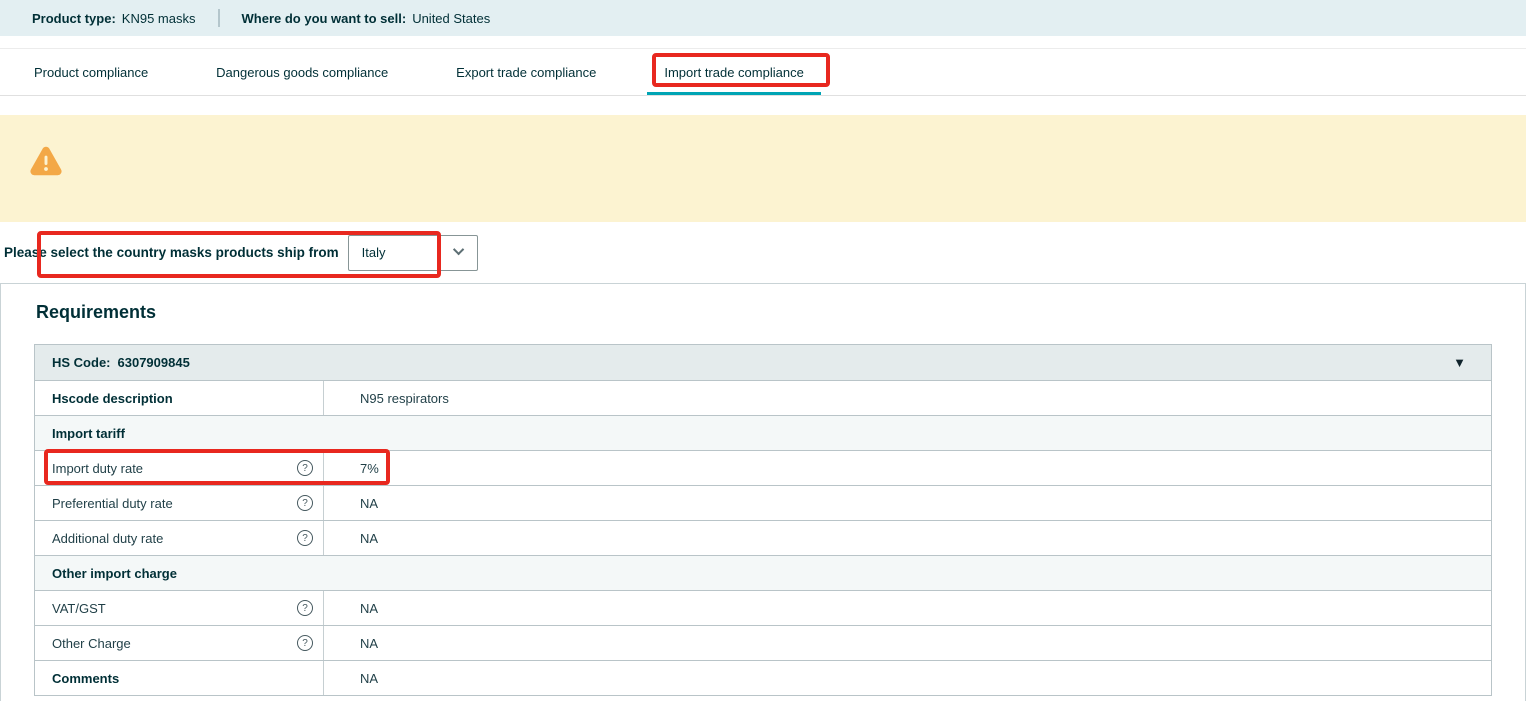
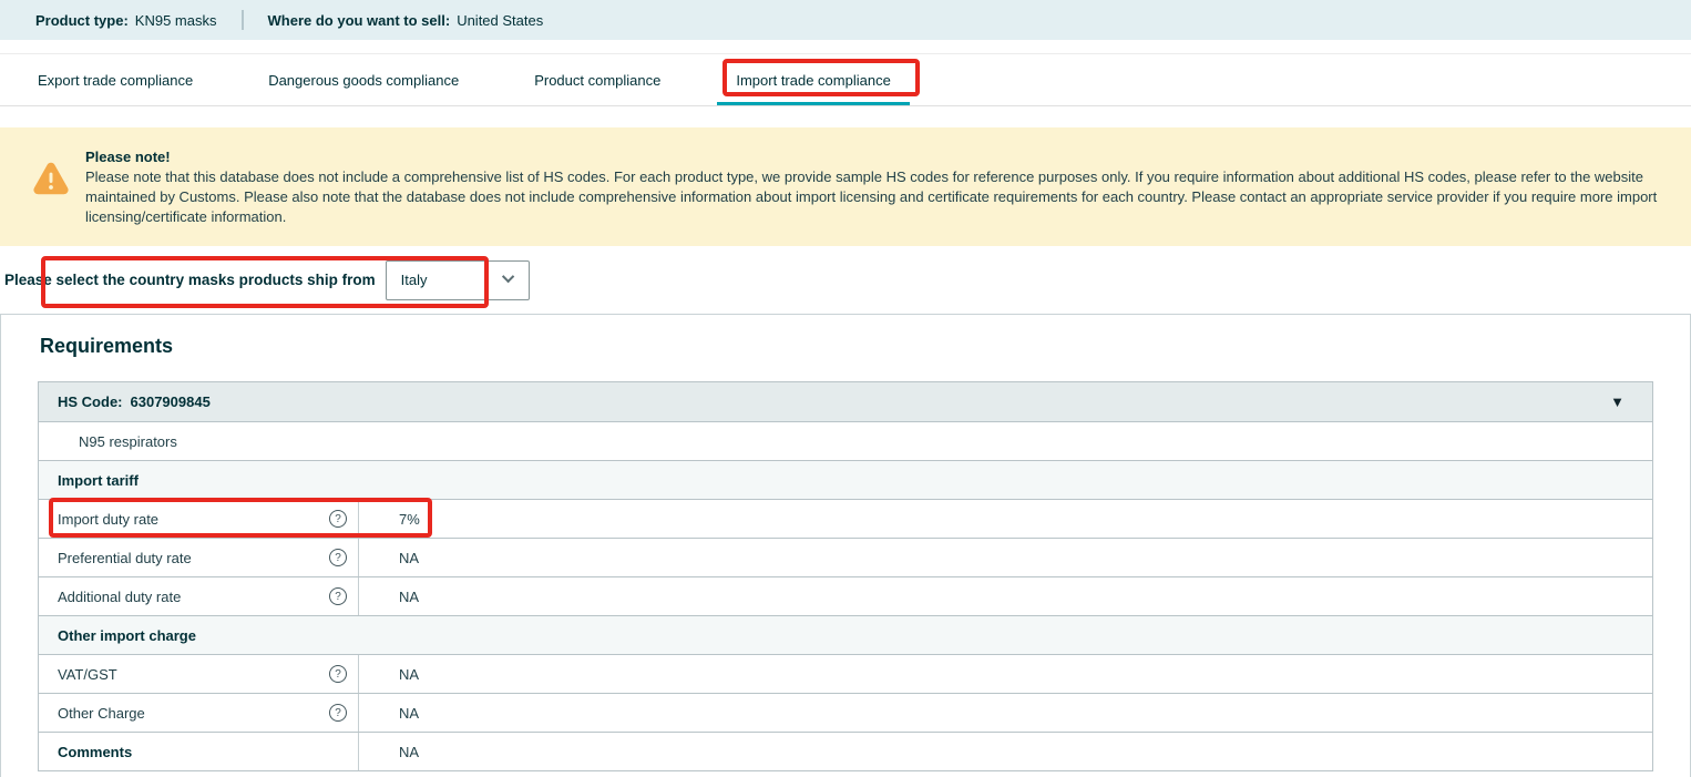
  Product type:
  KN95 masks
  Where do you want to sell:
  United States
- Product compliance
+ Export trade compliance
  Dangerous goods compliance
- Export trade compliance
+ Product compliance
  Import trade compliance
+ Please note!
+ Please note that this database does not include a comprehensive list of HS codes. For each product type, we provide sample HS codes for reference purposes only. If you require information about additional HS codes, please refer to the website maintained by Customs. Please also note that the database does not include comprehensive information about import licensing and certificate requirements for each country. Please contact an appropriate service provider if you require more import licensing/certificate information.
  Please select the country masks products ship from
  Italy
  Requirements
  HS Code:
  6307909845
  ▼
- Hscode description
  N95 respirators
  Import tariff
  Import duty rate
  ?
  7%
  Preferential duty rate
  ?
  NA
  Additional duty rate
  ?
  NA
  Other import charge
  VAT/GST
  ?
  NA
  Other Charge
  ?
  NA
  Comments
  NA
